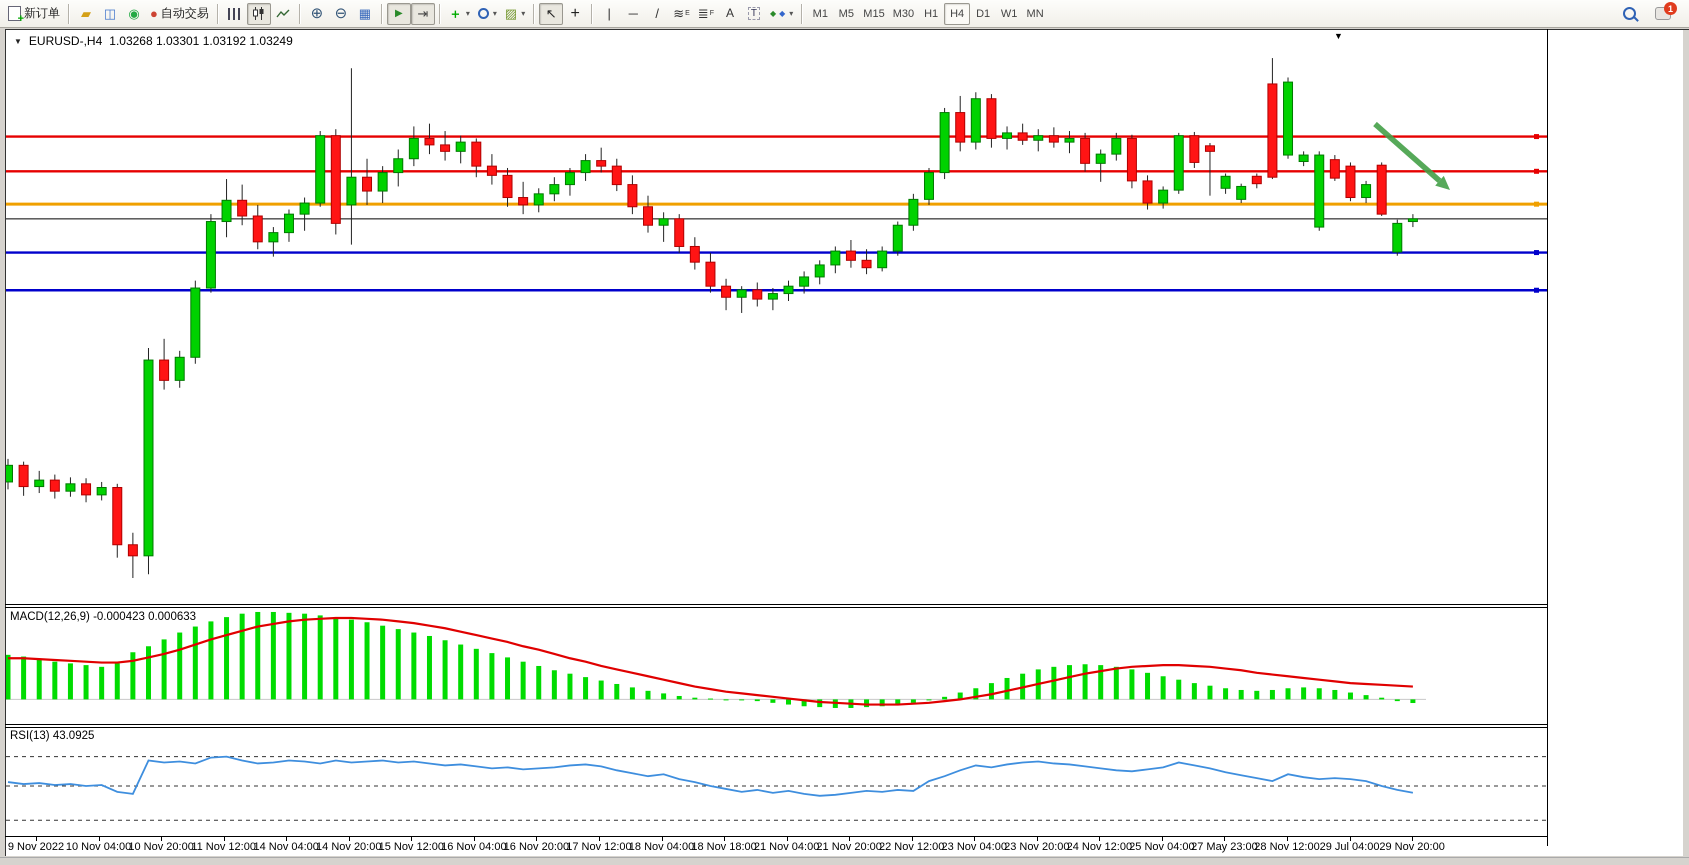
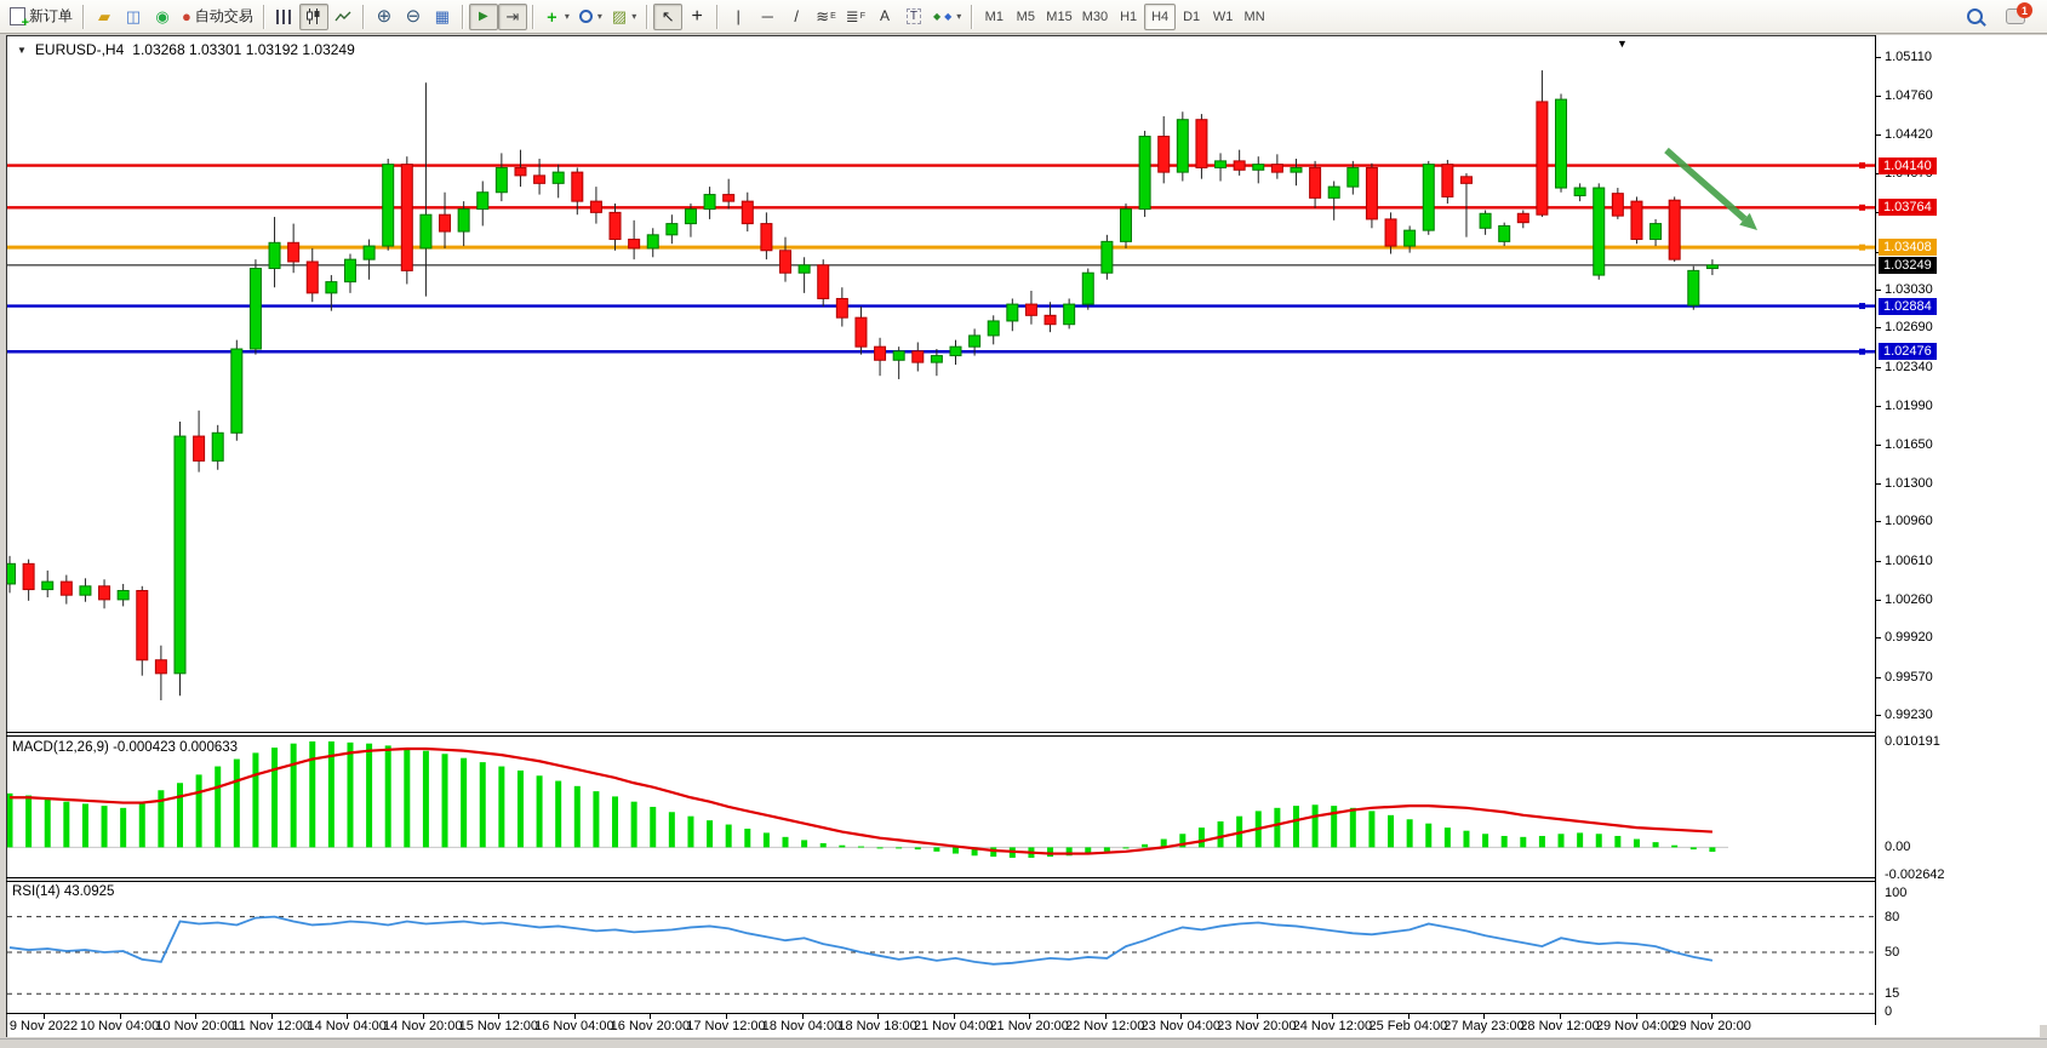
  新订单
  ▰
  ◫
  ◉
  ●
  自动交易
  ⊕
  ⊖
  ▦
  ▶
  ⇥
  ＋
  ▾
  ▾
  ▨
  ▾
  ↖
  +
  |
  ─
  /
  ≋
  ≣
  A
  T
  ◆
  ◆
  ▾
  M1 M5 M15 M30 H1 H4 D1 W1 MN
  1
  ▼
  EURUSD-,H4
  1.03268 1.03301 1.03192 1.03249
  ▼
  MACD(12,26,9) -0.000423 0.000633
- RSI(13) 43.0925
+ RSI(14) 43.0925
  9 Nov 2022
  10 Nov 04:00
  10 Nov 20:00
  11 Nov 12:00
  14 Nov 04:00
  14 Nov 20:00
  15 Nov 12:00
  16 Nov 04:00
  16 Nov 20:00
  17 Nov 12:00
  18 Nov 04:00
  18 Nov 18:00
  21 Nov 04:00
  21 Nov 20:00
  22 Nov 12:00
  23 Nov 04:00
  23 Nov 20:00
  24 Nov 12:00
- 25 Nov 04:00
+ 25 Feb 04:00
  27 May 23:00
  28 Nov 12:00
- 29 Jul 04:00
+ 29 Nov 04:00
  29 Nov 20:00
+ 1.05110
+ 1.04760
+ 1.04420
+ 1.03030
+ 1.02690
+ 1.02340
+ 1.01990
+ 1.01650
+ 1.01300
+ 1.00960
+ 1.00610
+ 1.00260
+ 0.99920
+ 0.99570
+ 0.99230
+ 1.04140
+ 1.03764
+ 1.03408
+ 1.02884
+ 1.02476
+ 1.03249
+ 0.010191
+ 0.00
+ -0.002642
+ 100
+ 80
+ 50
+ 15
+ 0
